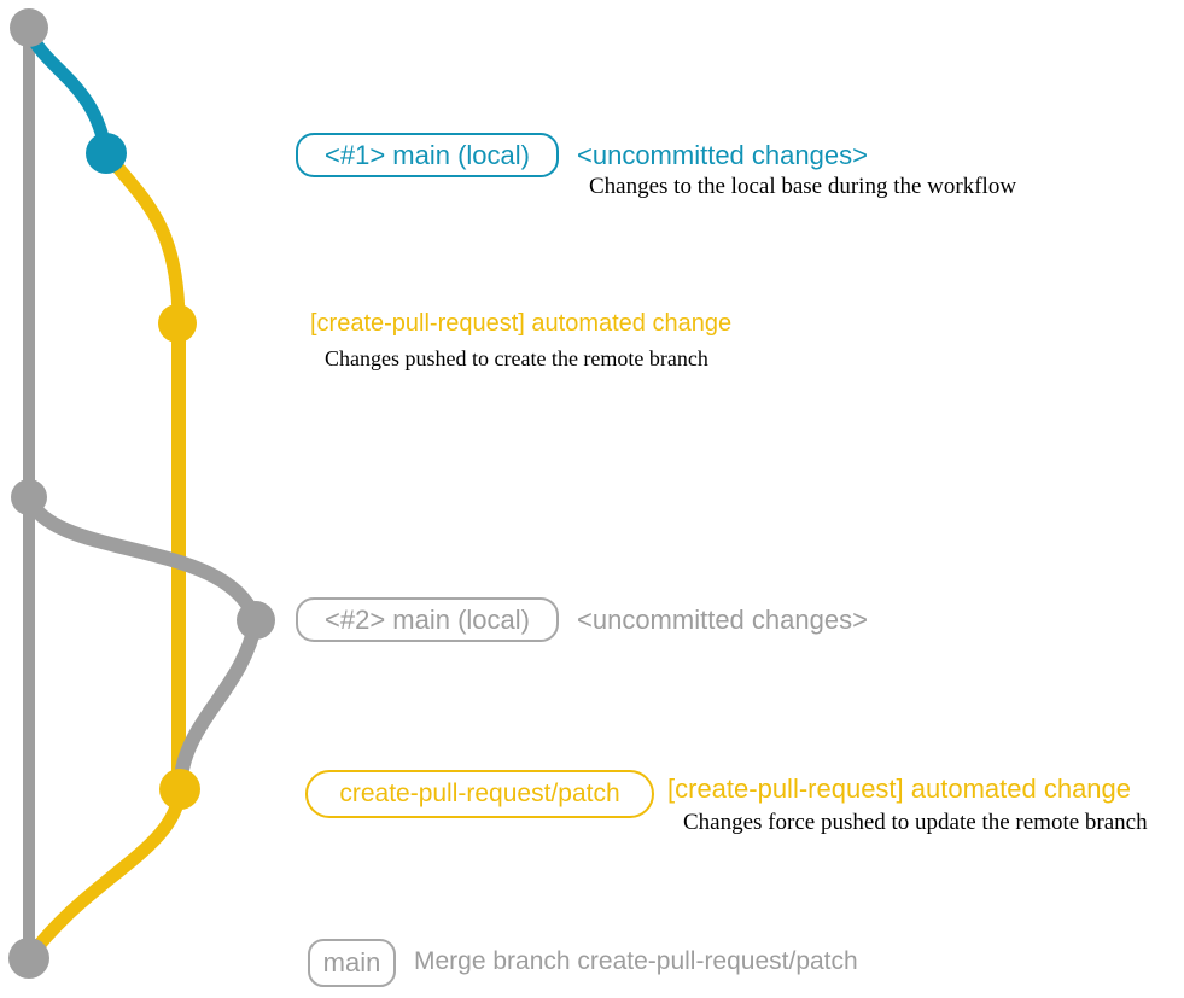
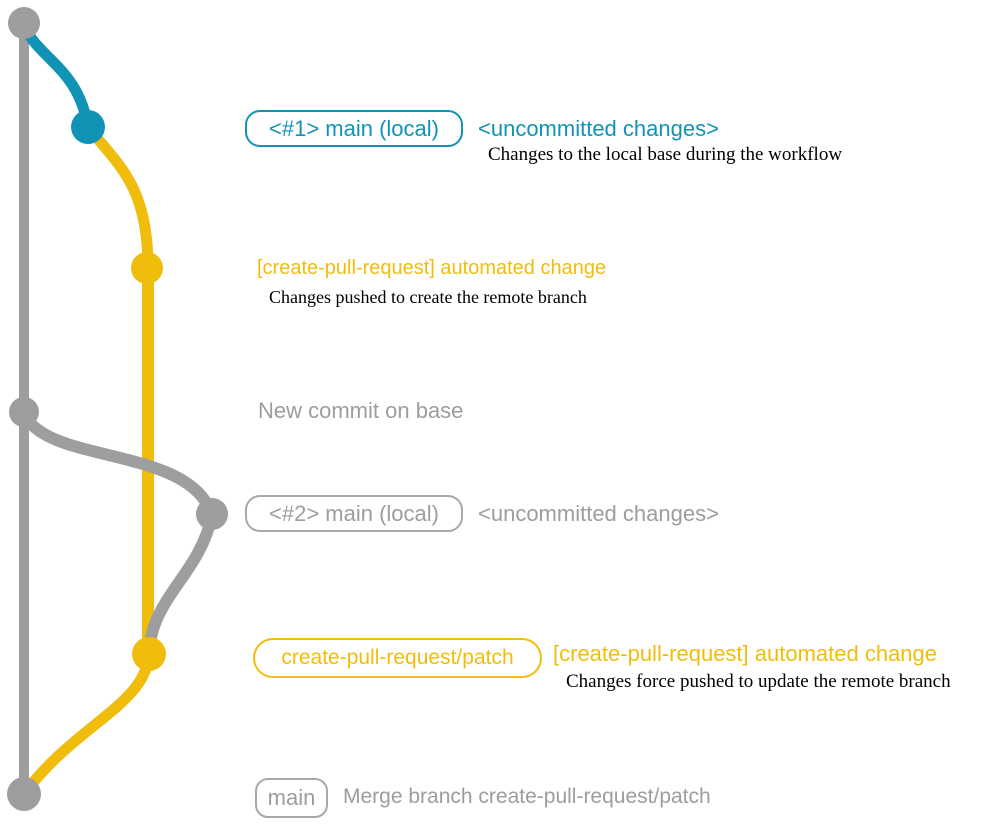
  <#1> main (local)
  <uncommitted changes>
  Changes to the local base during the workflow
  [create-pull-request] automated change
  Changes pushed to create the remote branch
+ New commit on base
  <#2> main (local)
  <uncommitted changes>
  create-pull-request/patch
  [create-pull-request] automated change
  Changes force pushed to update the remote branch
  main
  Merge branch create-pull-request/patch
